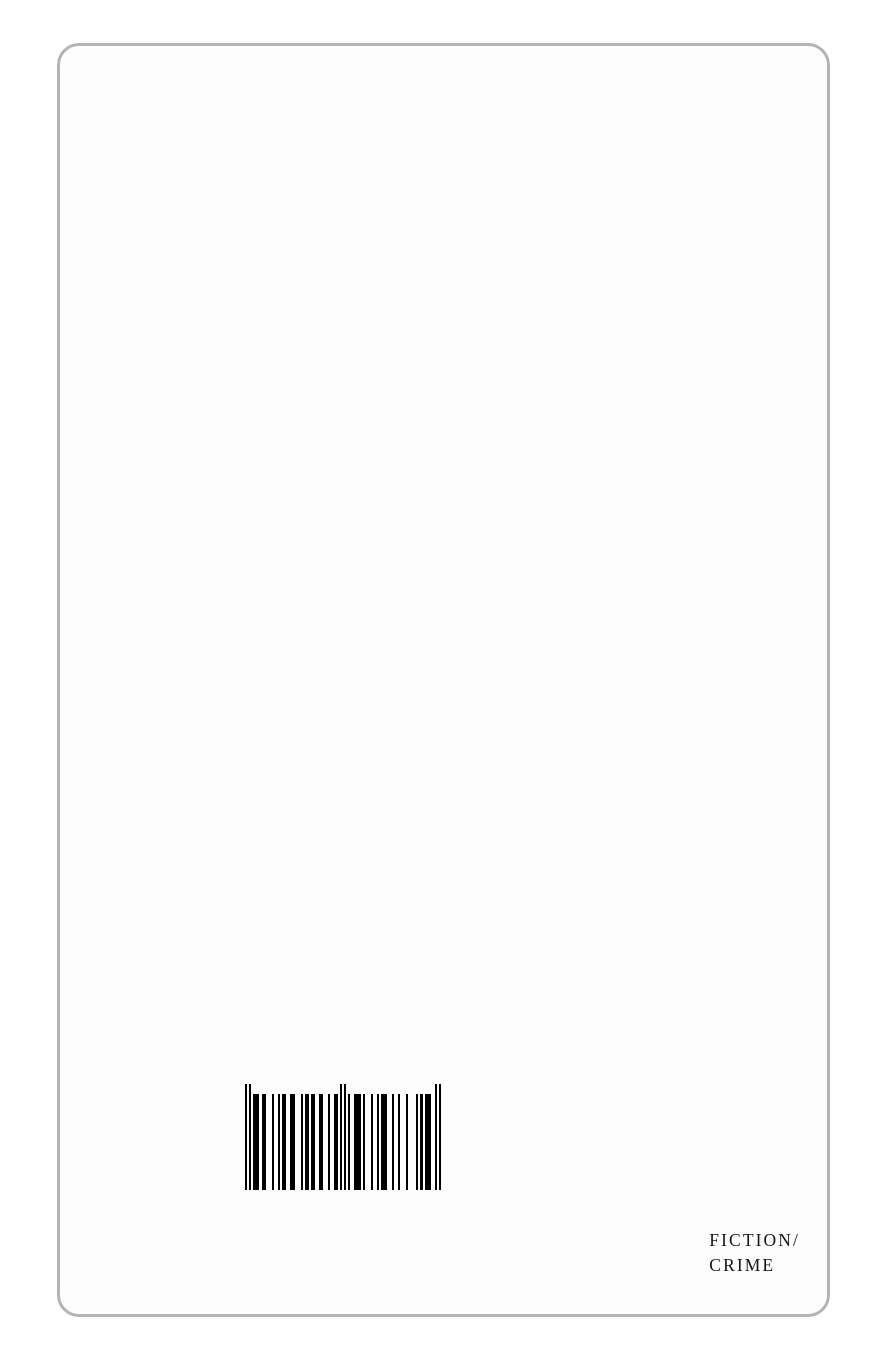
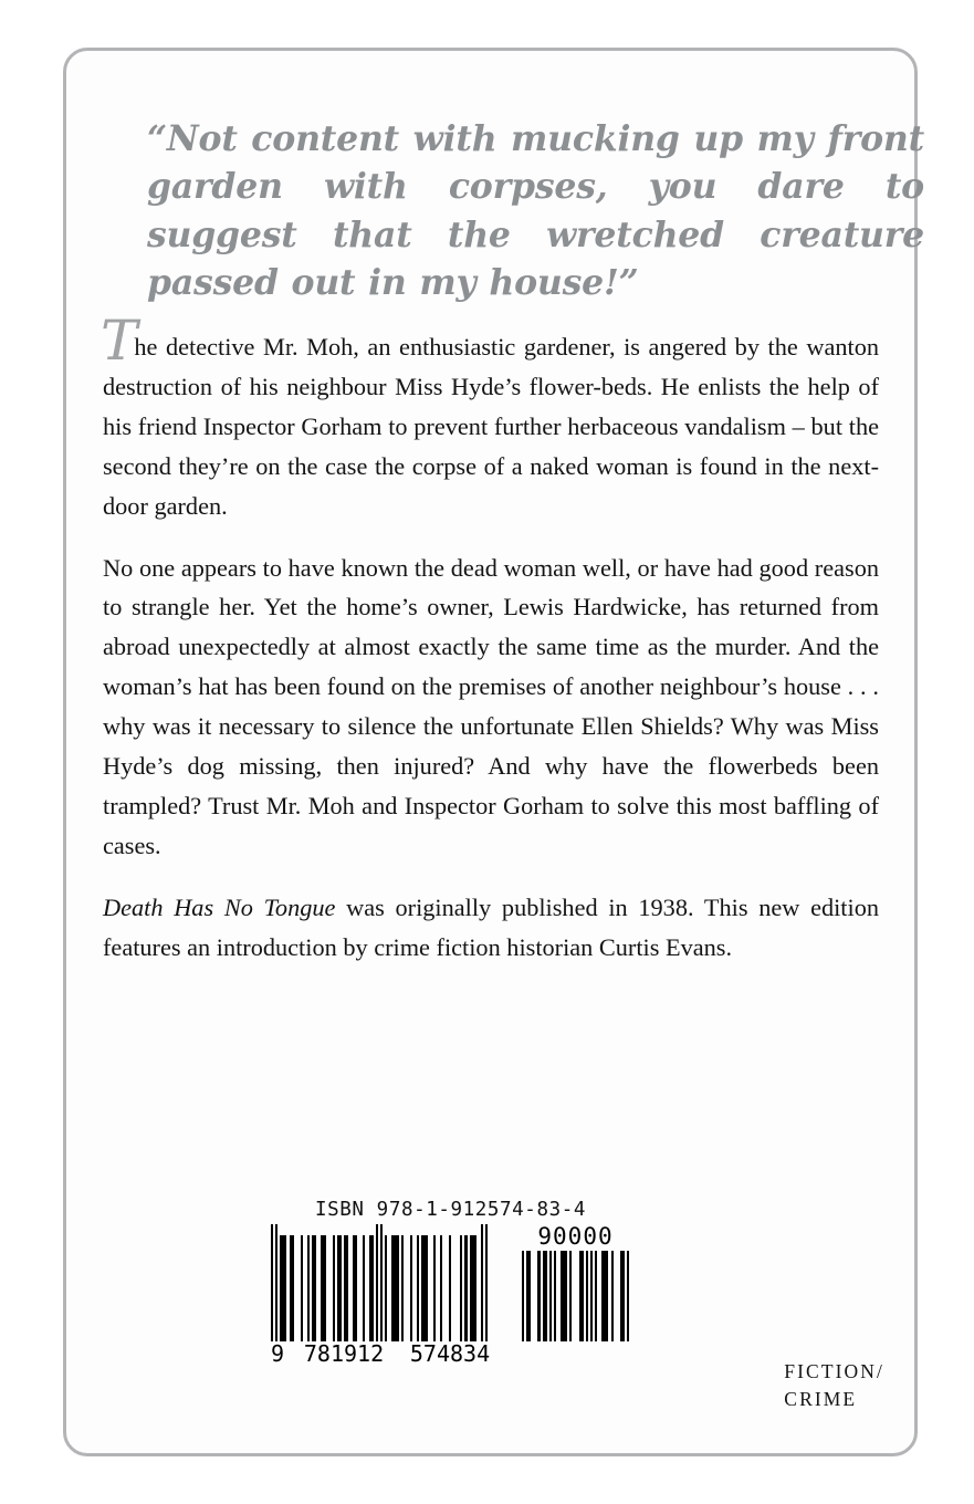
+ “Not content with mucking up my front garden with corpses, you dare to suggest that the wretched creature passed out in my house!”
+ The detective Mr. Moh, an enthusiastic gardener, is angered by the wanton destruction of his neighbour Miss Hyde’s flower-beds. He enlists the help of his friend Inspector Gorham to prevent further herbaceous vandalism – but the second they’re on the case the corpse of a naked woman is found in the next-door garden.
+ No one appears to have known the dead woman well, or have had good reason to strangle her. Yet the home’s owner, Lewis Hardwicke, has returned from abroad unexpectedly at almost exactly the same time as the murder. And the woman’s hat has been found on the premises of another neighbour’s house . . . why was it necessary to silence the unfortunate Ellen Shields? Why was Miss Hyde’s dog missing, then injured? And why have the flowerbeds been trampled? Trust Mr. Moh and Inspector Gorham to solve this most baffling of cases.
+ Death Has No Tongue was originally published in 1938. This new edition features an introduction by crime fiction historian Curtis Evans.
+ ISBN 978-1-912574-83-4
+ 9
+ 781912
+ 574834
+ 90000
  FICTION/
  CRIME
